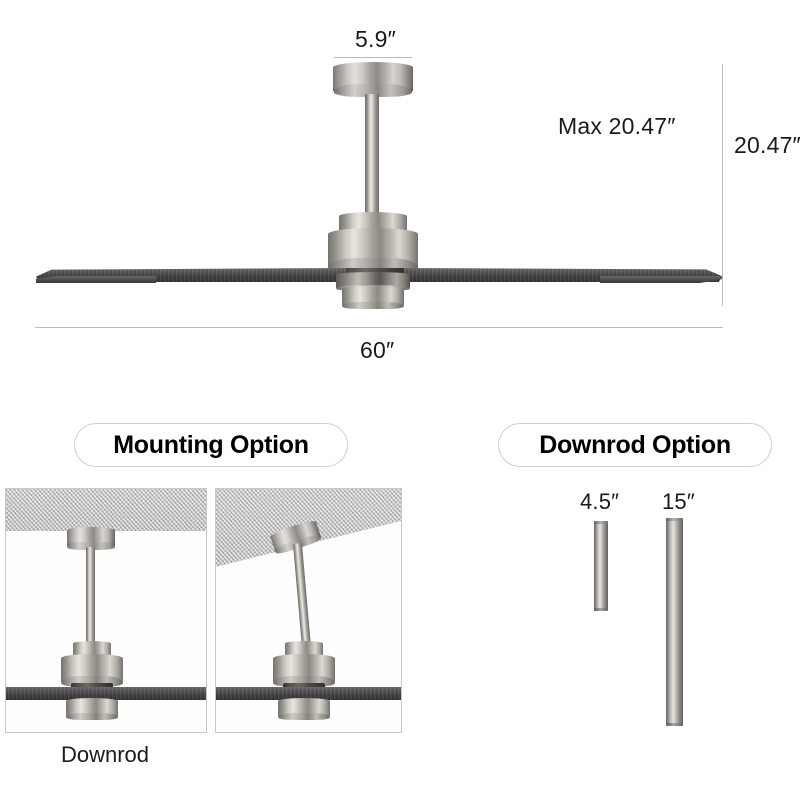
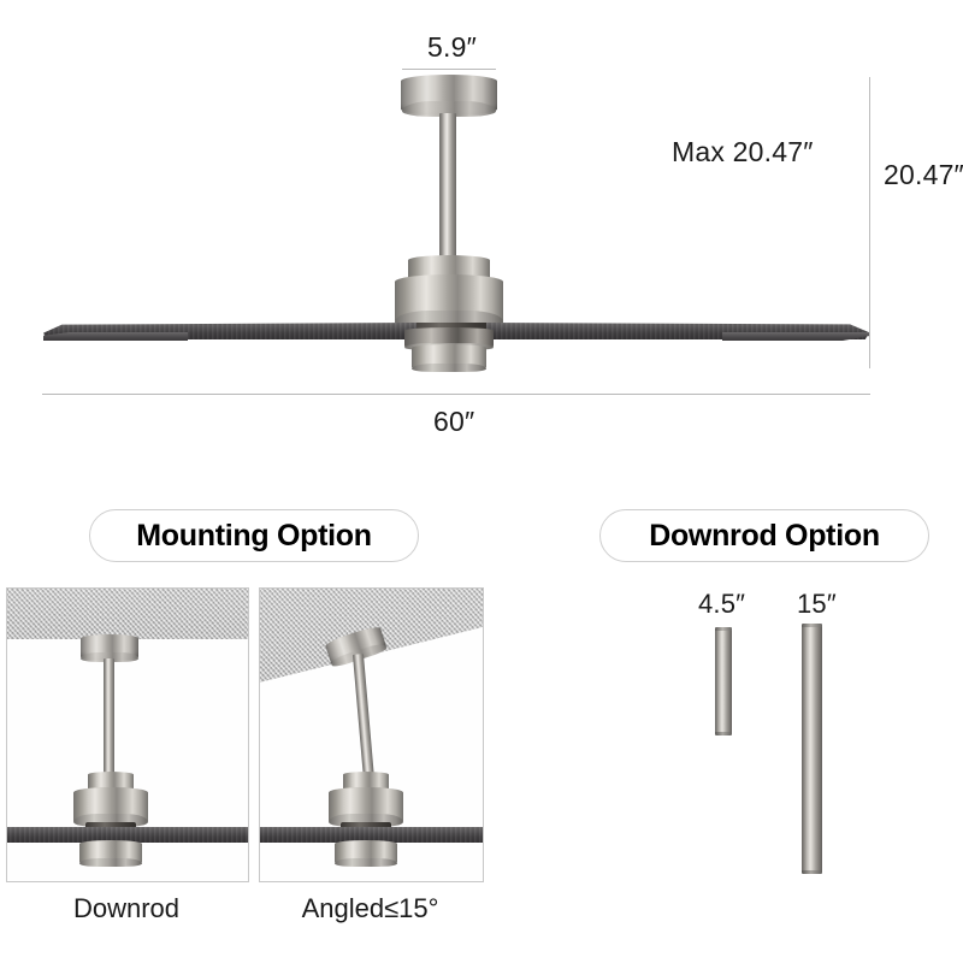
  5.9″
  Max 20.47″
  20.47″
  60″
  Mounting Option
  Downrod
+ Angled≤15°
  Downrod Option
  4.5″
  15″
